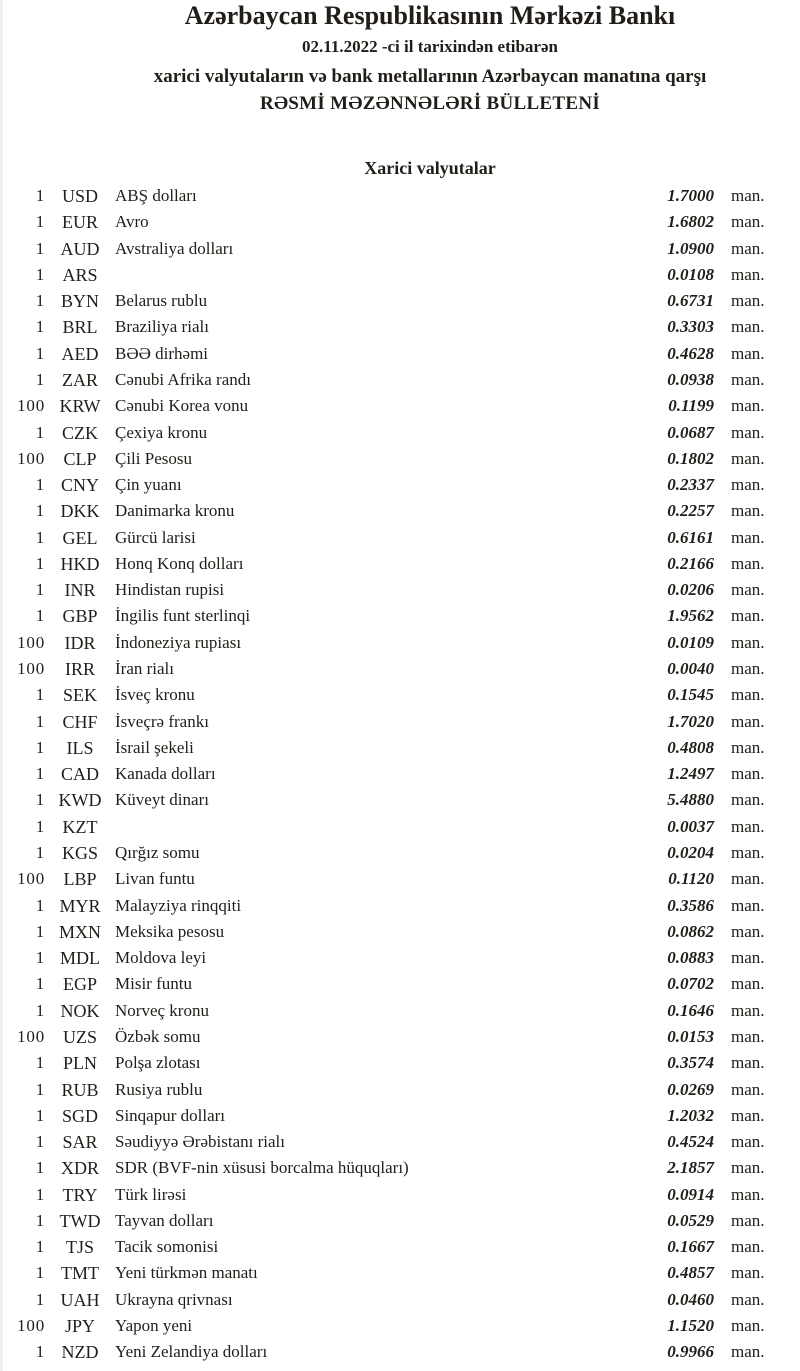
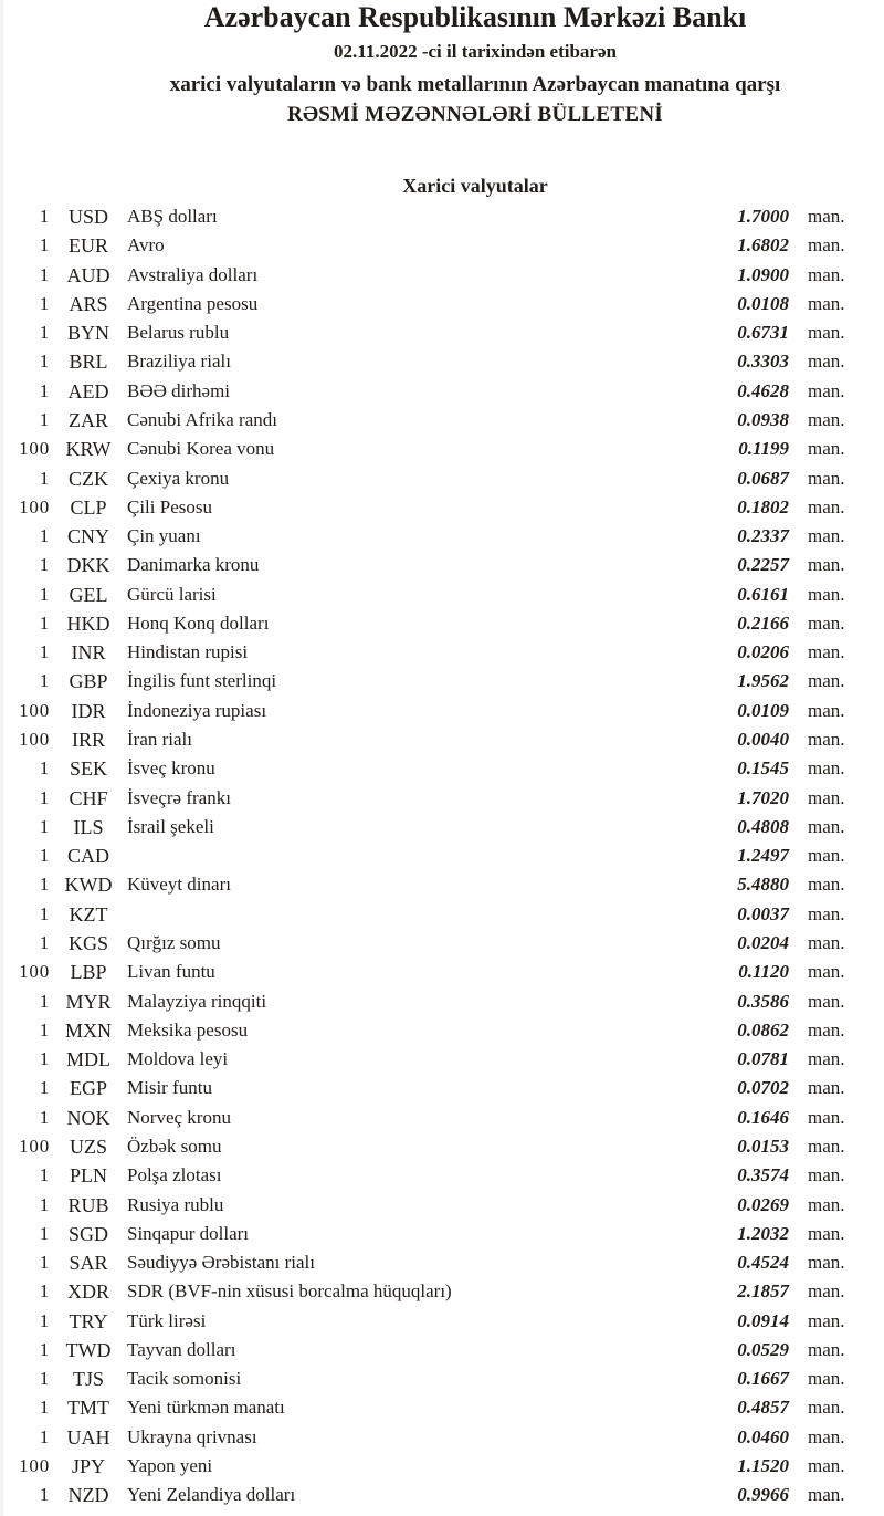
  Azərbaycan Respublikasının Mərkəzi Bankı
  02.11.2022 -ci il tarixindən etibarən
  xarici valyutaların və bank metallarının Azərbaycan manatına qarşı
  RƏSMİ MƏZƏNNƏLƏRİ BÜLLETENİ
  Xarici valyutalar
  1
  USD
  ABŞ dolları
  1.7000
  man.
  1
  EUR
  Avro
  1.6802
  man.
  1
  AUD
  Avstraliya dolları
  1.0900
  man.
  1
  ARS
+ Argentina pesosu
  0.0108
  man.
  1
  BYN
  Belarus rublu
  0.6731
  man.
  1
  BRL
  Braziliya rialı
  0.3303
  man.
  1
  AED
  BƏƏ dirhəmi
  0.4628
  man.
  1
  ZAR
  Cənubi Afrika randı
  0.0938
  man.
  100
  KRW
  Cənubi Korea vonu
  0.1199
  man.
  1
  CZK
  Çexiya kronu
  0.0687
  man.
  100
  CLP
  Çili Pesosu
  0.1802
  man.
  1
  CNY
  Çin yuanı
  0.2337
  man.
  1
  DKK
  Danimarka kronu
  0.2257
  man.
  1
  GEL
  Gürcü larisi
  0.6161
  man.
  1
  HKD
  Honq Konq dolları
  0.2166
  man.
  1
  INR
  Hindistan rupisi
  0.0206
  man.
  1
  GBP
  İngilis funt sterlinqi
  1.9562
  man.
  100
  IDR
  İndoneziya rupiası
  0.0109
  man.
  100
  IRR
  İran rialı
  0.0040
  man.
  1
  SEK
  İsveç kronu
  0.1545
  man.
  1
  CHF
  İsveçrə frankı
  1.7020
  man.
  1
  ILS
  İsrail şekeli
  0.4808
  man.
  1
  CAD
- Kanada dolları
  1.2497
  man.
  1
  KWD
  Küveyt dinarı
  5.4880
  man.
  1
  KZT
  0.0037
  man.
  1
  KGS
  Qırğız somu
  0.0204
  man.
  100
  LBP
  Livan funtu
  0.1120
  man.
  1
  MYR
  Malayziya rinqqiti
  0.3586
  man.
  1
  MXN
  Meksika pesosu
  0.0862
  man.
  1
  MDL
  Moldova leyi
- 0.0883
+ 0.0781
  man.
  1
  EGP
  Misir funtu
  0.0702
  man.
  1
  NOK
  Norveç kronu
  0.1646
  man.
  100
  UZS
  Özbək somu
  0.0153
  man.
  1
  PLN
  Polşa zlotası
  0.3574
  man.
  1
  RUB
  Rusiya rublu
  0.0269
  man.
  1
  SGD
  Sinqapur dolları
  1.2032
  man.
  1
  SAR
  Səudiyyə Ərəbistanı rialı
  0.4524
  man.
  1
  XDR
  SDR (BVF-nin xüsusi borcalma hüquqları)
  2.1857
  man.
  1
  TRY
  Türk lirəsi
  0.0914
  man.
  1
  TWD
  Tayvan dolları
  0.0529
  man.
  1
  TJS
  Tacik somonisi
  0.1667
  man.
  1
  TMT
  Yeni türkmən manatı
  0.4857
  man.
  1
  UAH
  Ukrayna qrivnası
  0.0460
  man.
  100
  JPY
  Yapon yeni
  1.1520
  man.
  1
  NZD
  Yeni Zelandiya dolları
  0.9966
  man.
